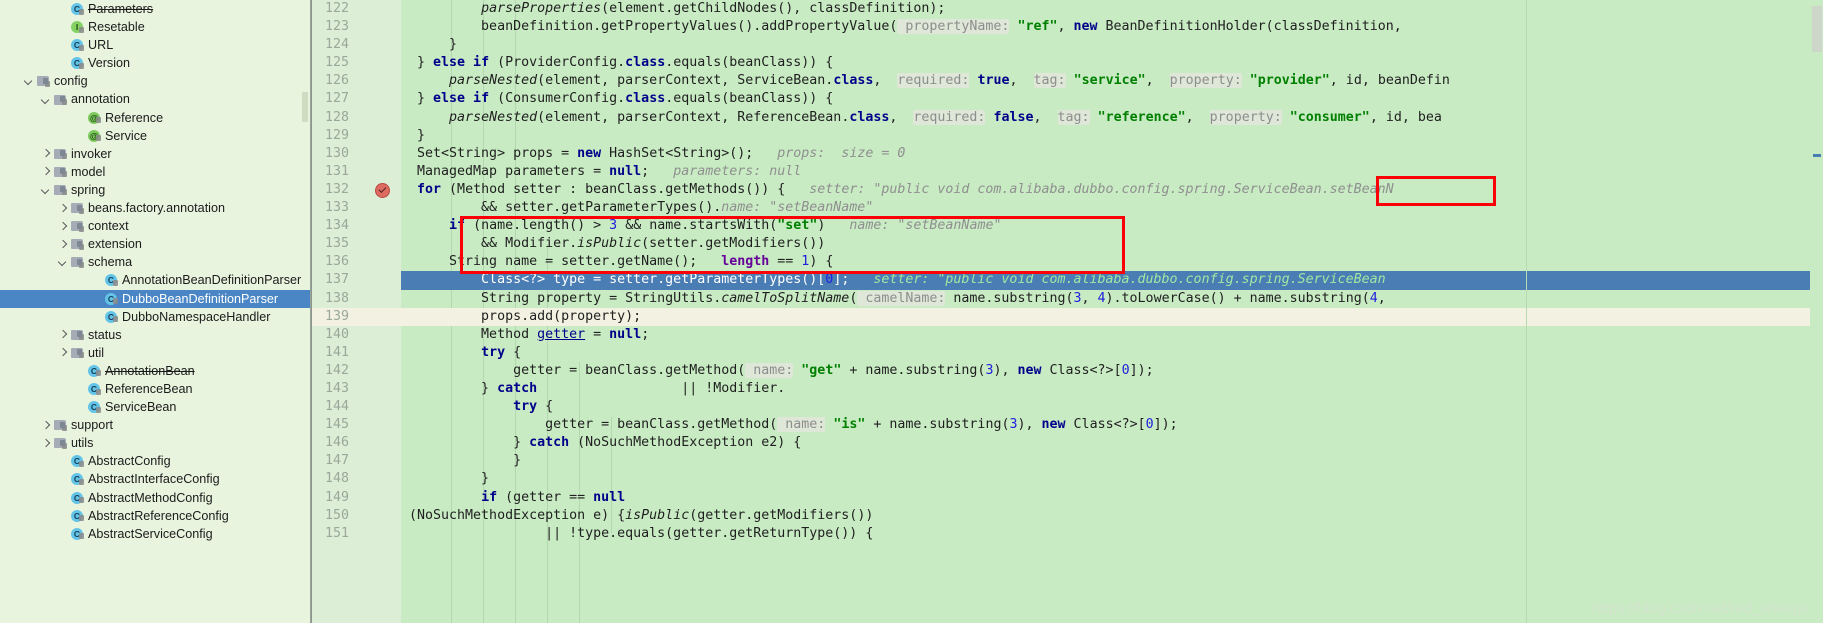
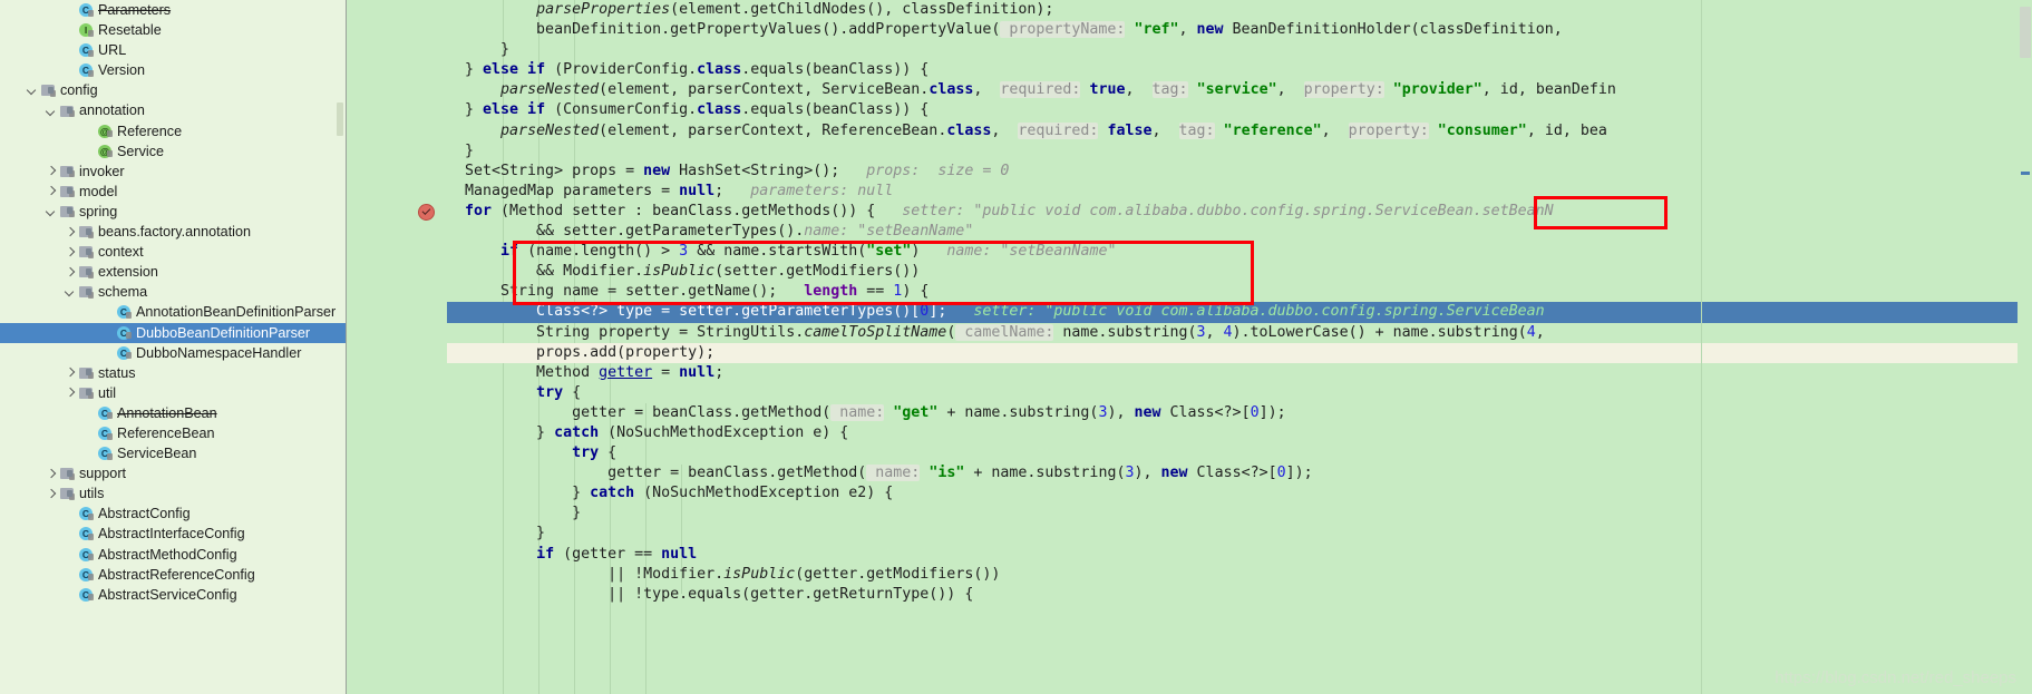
  Parameters
  Resetable
  URL
  Version
  config
  annotation
  Reference
  Service
  invoker
  model
  spring
  beans.factory.annotation
  context
  extension
  schema
  AnnotationBeanDefinitionParser
  DubboBeanDefinitionParser
  DubboNamespaceHandler
  status
  util
  AnnotationBean
  ReferenceBean
  ServiceBean
  support
  utils
  AbstractConfig
  AbstractInterfaceConfig
  AbstractMethodConfig
  AbstractReferenceConfig
  AbstractServiceConfig
  parseProperties(element.getChildNodes(), classDefinition);
  beanDefinition.getPropertyValues().addPropertyValue( propertyName: "ref", new BeanDefinitionHolder(classDefinition,
  }
  } else if (ProviderConfig.class.equals(beanClass)) {
  parseNested(element, parserContext, ServiceBean.class, required: true, tag: "service", property: "provider", id, beanDefin
  } else if (ConsumerConfig.class.equals(beanClass)) {
  parseNested(element, parserContext, ReferenceBean.class, required: false, tag: "reference", property: "consumer", id, bea
  }
  Set<String> props = new HashSet<String>(); props: size = 0
  ManagedMap parameters = null; parameters: null
  for (Method setter : beanClass.getMethods()) { setter: "public void com.alibaba.dubbo.config.spring.ServiceBean.setBeanN
  && setter.getParameterTypes().name: "setBeanName"
  if (name.length() > 3 && name.startsWith("set") name: "setBeanName"
  && Modifier.isPublic(setter.getModifiers())
  String name = setter.getName(); length == 1) {
  Class<?> type = setter.getParameterTypes()[0]; setter: "public void com.alibaba.dubbo.config.spring.ServiceBean
  String property = StringUtils.camelToSplitName( camelName: name.substring(3, 4).toLowerCase() + name.substring(4,
  props.add(property);
  Method getter = null;
  try {
  getter = beanClass.getMethod( name: "get" + name.substring(3), new Class<?>[0]);
- } catch || !Modifier.
+ } catch (NoSuchMethodException e) {
  try {
  getter = beanClass.getMethod( name: "is" + name.substring(3), new Class<?>[0]);
  } catch (NoSuchMethodException e2) {
  }
  }
  if (getter == null
- (NoSuchMethodException e) {isPublic(getter.getModifiers())
+ || !Modifier.isPublic(getter.getModifiers())
  || !type.equals(getter.getReturnType()) {
- 122
- 123
- 124
- 125
- 126
- 127
- 128
- 129
- 130
- 131
- 132
- 133
- 134
- 135
- 136
- 137
- 138
- 139
- 140
- 141
- 142
- 143
- 144
- 145
- 146
- 147
- 148
- 149
- 150
- 151
